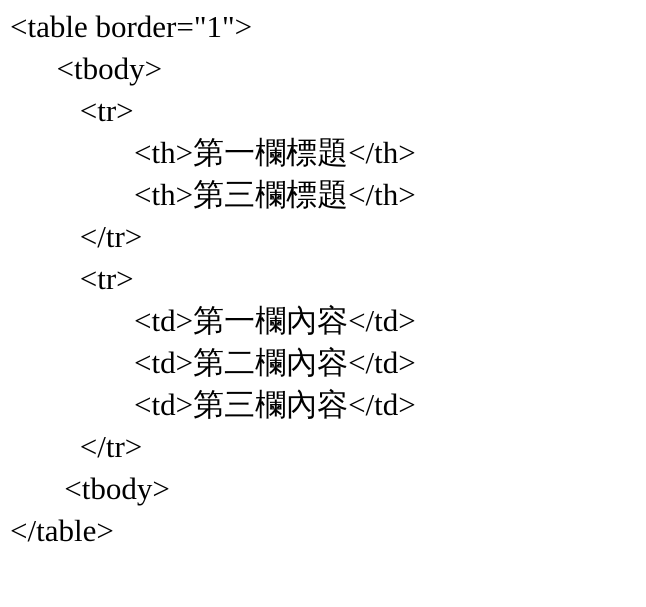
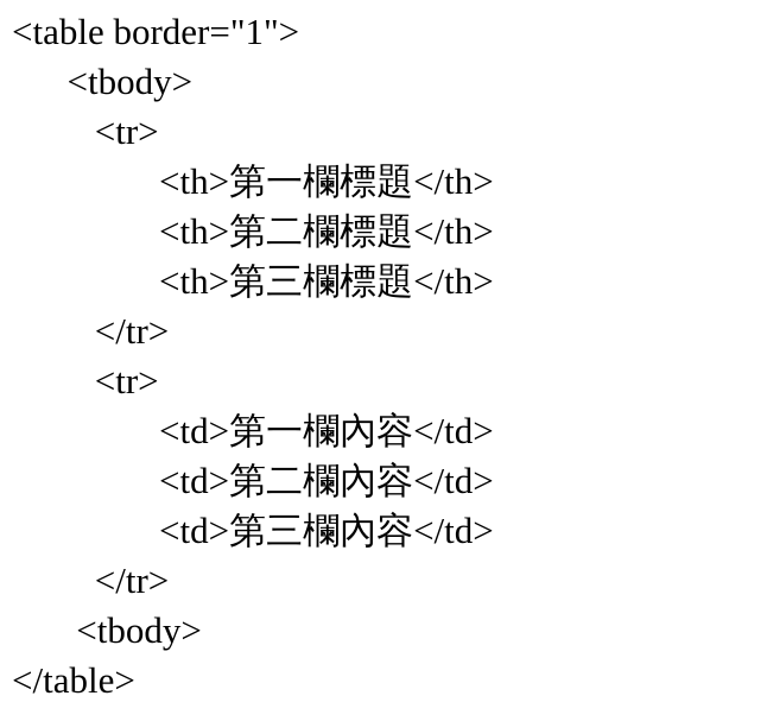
  <table border="1">
  <tbody>
  <tr>
  <th>第一欄標題</th>
+ <th>第二欄標題</th>
  <th>第三欄標題</th>
  </tr>
  <tr>
  <td>第一欄內容</td>
  <td>第二欄內容</td>
  <td>第三欄內容</td>
  </tr>
  <tbody>
  </table>
